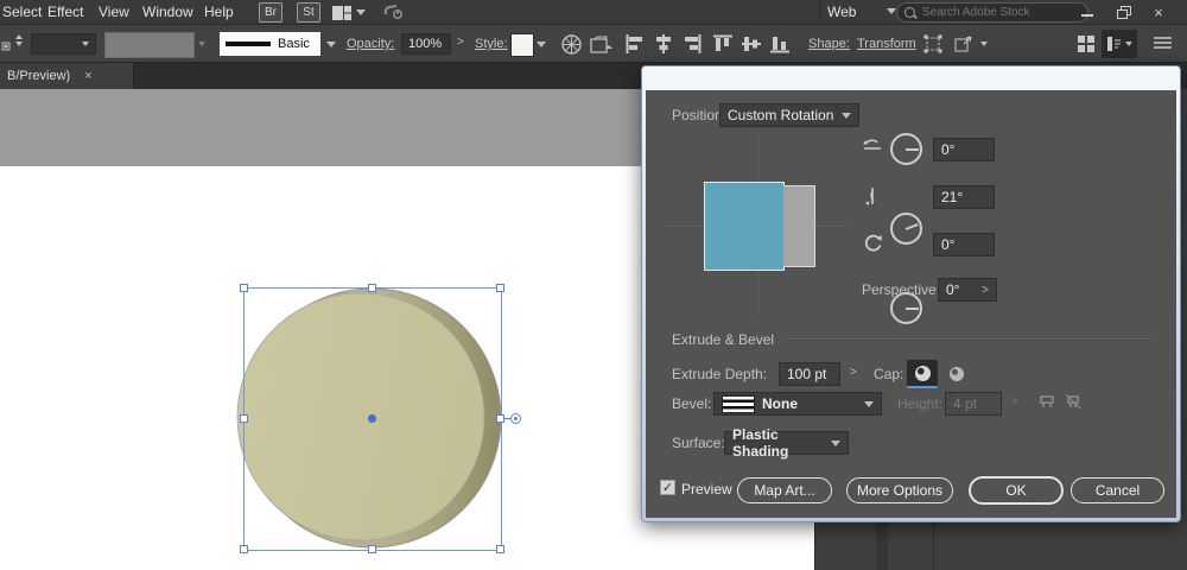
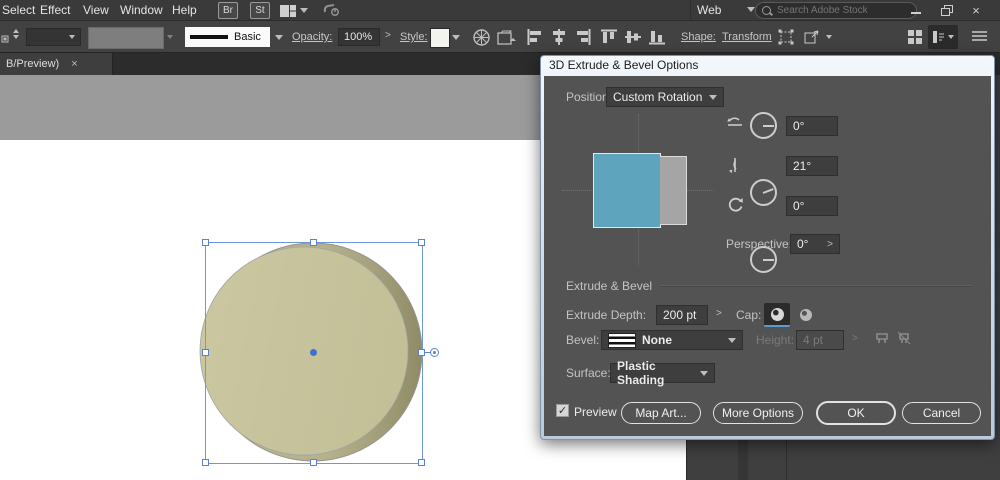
  Select
  Effect
  View
  Window
  Help
  Br
  St
  Web
  Search Adobe Stock
  ×
  Basic
  Opacity:
  100%
  >
  Style:
  Shape:
  Transform
  B/Preview)
  ×
+ 3D Extrude & Bevel Options
  Positio
  Custom Rotation
  0°
  21°
  0°
  Perspective
  0°
  >
  Extrude & Bevel
  Extrude Depth:
- 100 pt
+ 200 pt
  >
  Cap:
  Bevel:
  None
  Height:
  4 pt
  >
  Surface
  Plastic Shading
  ✓
  Preview
  Map Art...
  More Options
  OK
  Cancel
